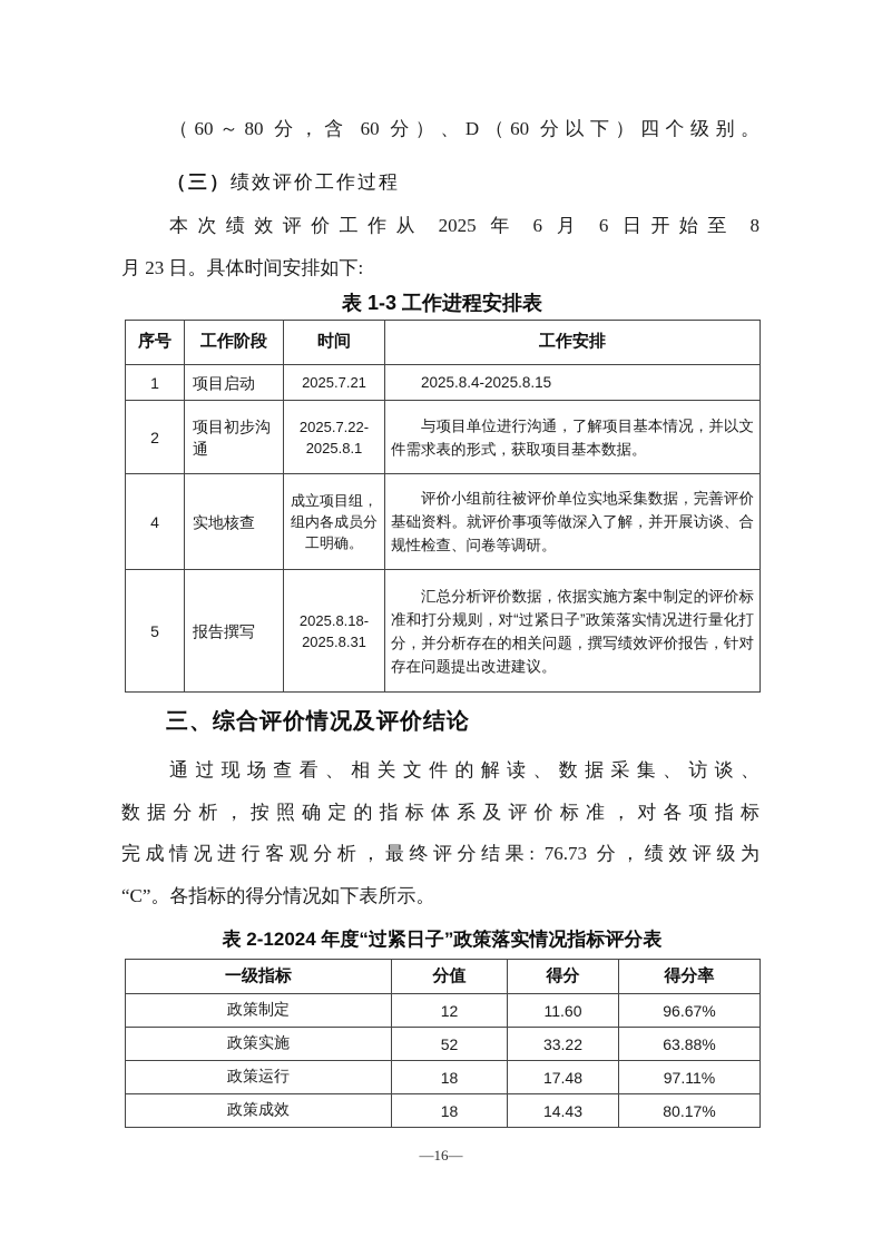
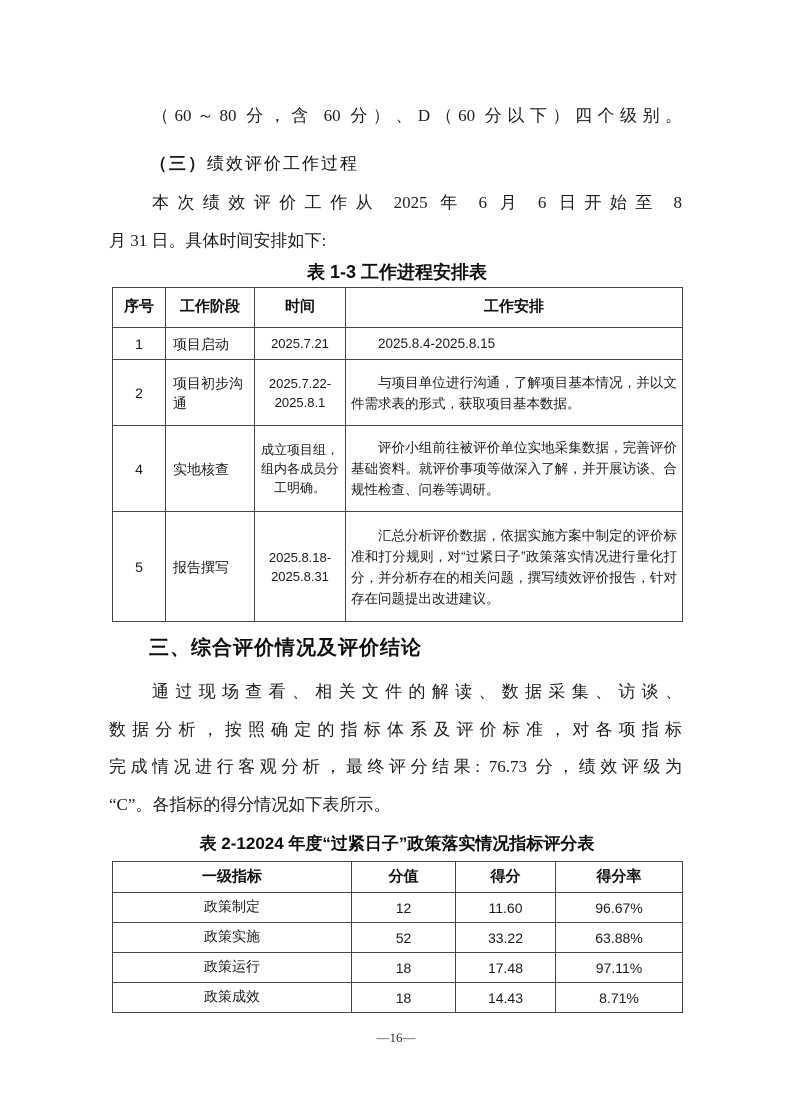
  （60～80 分，含 60 分）、D（60 分以下）四个级别。
  （三）绩效评价工作过程
  本次绩效评价工作从 2025 年 6 月 6 日开始至 8
- 月 23 日。具体时间安排如下:
+ 月 31 日。具体时间安排如下:
  表 1-3 工作进程安排表
  序号	工作阶段	时间	工作安排
  1	项目启动	2025.7.21	2025.8.4-2025.8.15
  2	项目初步沟通	2025.7.22-2025.8.1	与项目单位进行沟通，了解项目基本情况，并以文件需求表的形式，获取项目基本数据。
  4	实地核查	成立项目组，组内各成员分工明确。	评价小组前往被评价单位实地采集数据，完善评价基础资料。就评价事项等做深入了解，并开展访谈、合规性检查、问卷等调研。
  5	报告撰写	2025.8.18-2025.8.31	汇总分析评价数据，依据实施方案中制定的评价标准和打分规则，对“过紧日子”政策落实情况进行量化打分，并分析存在的相关问题，撰写绩效评价报告，针对存在问题提出改进建议。
  三、综合评价情况及评价结论
  通过现场查看、相关文件的解读、数据采集、访谈、
  数据分析，按照确定的指标体系及评价标准，对各项指标
  完成情况进行客观分析，最终评分结果: 76.73 分，绩效评级为
  “C”。各指标的得分情况如下表所示。
  表 2-12024 年度“过紧日子”政策落实情况指标评分表
  一级指标	分值	得分	得分率
  政策制定	12	11.60	96.67%
  政策实施	52	33.22	63.88%
  政策运行	18	17.48	97.11%
- 政策成效	18	14.43	80.17%
+ 政策成效	18	14.43	8.71%
  —16—
